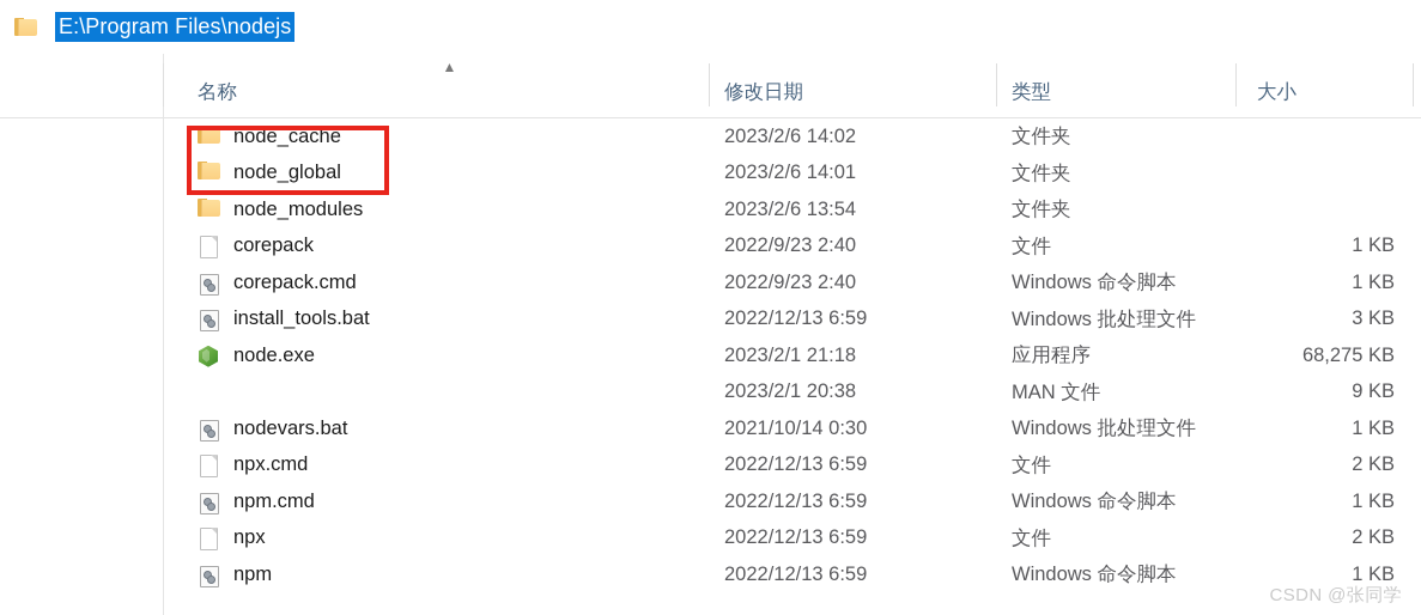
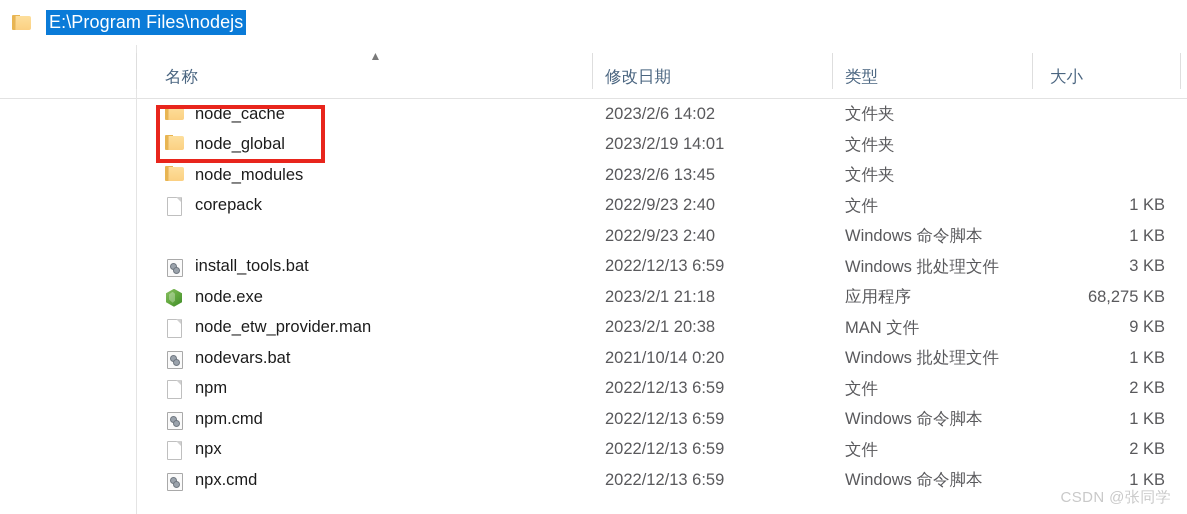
  E:\Program Files\nodejs
  名称
  ▲
  修改日期
  类型
  大小
  node_cache
  2023/2/6 14:02
  文件夹
  node_global
- 2023/2/6 14:01
+ 2023/2/19 14:01
  文件夹
  node_modules
- 2023/2/6 13:54
+ 2023/2/6 13:45
  文件夹
  corepack
  2022/9/23 2:40
  文件
  1 KB
- corepack.cmd
  2022/9/23 2:40
  Windows 命令脚本
  1 KB
  install_tools.bat
  2022/12/13 6:59
  Windows 批处理文件
  3 KB
  node.exe
  2023/2/1 21:18
  应用程序
  68,275 KB
+ node_etw_provider.man
  2023/2/1 20:38
  MAN 文件
  9 KB
  nodevars.bat
- 2021/10/14 0:30
+ 2021/10/14 0:20
  Windows 批处理文件
  1 KB
- npx.cmd
+ npm
  2022/12/13 6:59
  文件
  2 KB
  npm.cmd
  2022/12/13 6:59
  Windows 命令脚本
  1 KB
  npx
  2022/12/13 6:59
  文件
  2 KB
- npm
+ npx.cmd
  2022/12/13 6:59
  Windows 命令脚本
  1 KB
  CSDN @张同学
